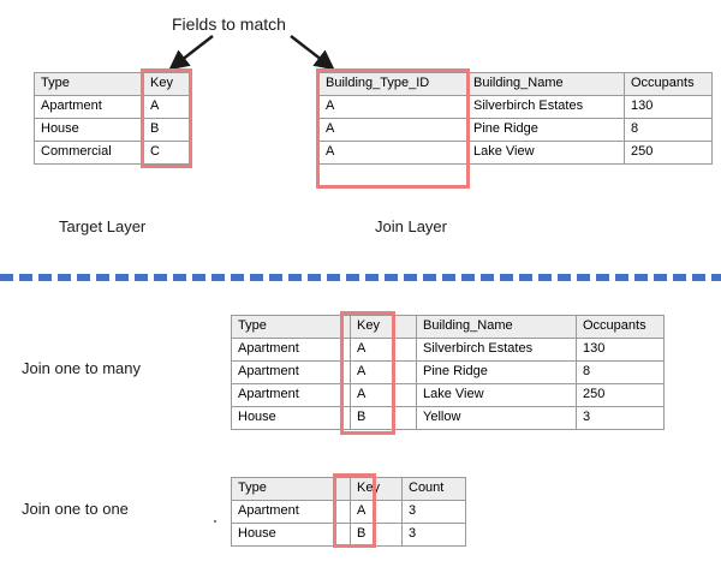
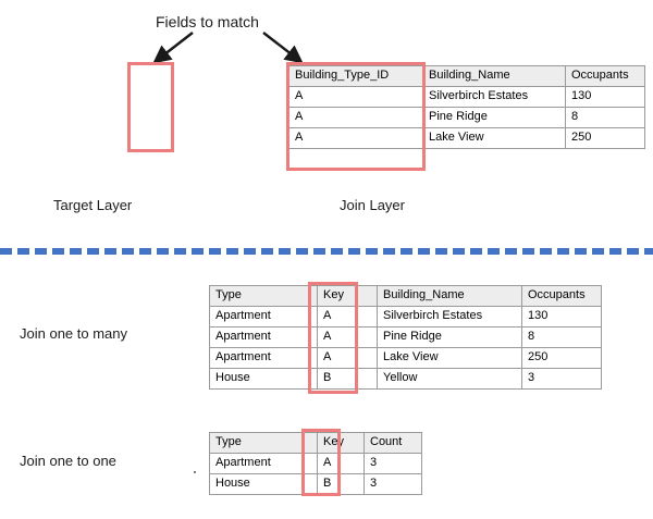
  Fields to match
- Type	Key
- Apartment	A
- House	B
- Commercial	C
  Building_Type_ID	Building_Name	Occupants
  A	Silverbirch Estates	130
  A	Pine Ridge	8
  A	Lake View	250
  Target Layer
  Join Layer
  Join one to many
  Type	Key	Building_Name	Occupants
  Apartment	A	Silverbirch Estates	130
  Apartment	A	Pine Ridge	8
  Apartment	A	Lake View	250
  House	B	Yellow	3
  Join one to one
  Type	Key	Count
  Apartment	A	3
  House	B	3
